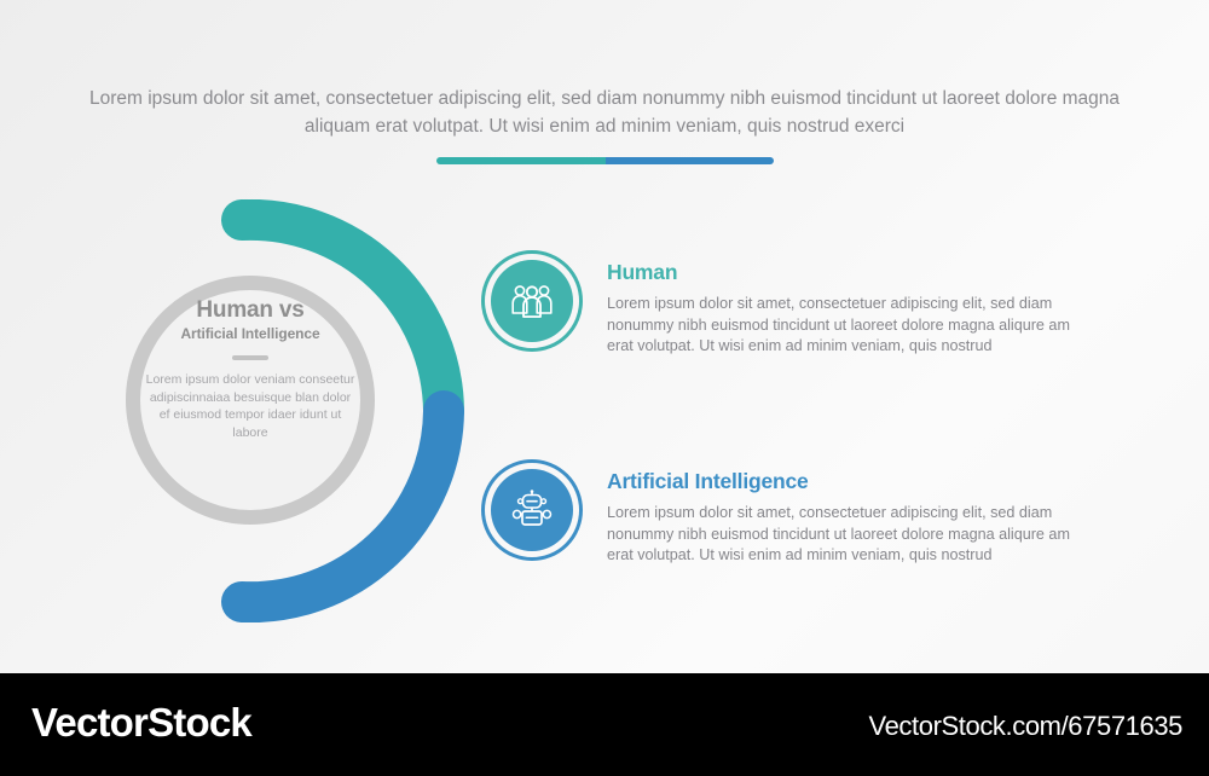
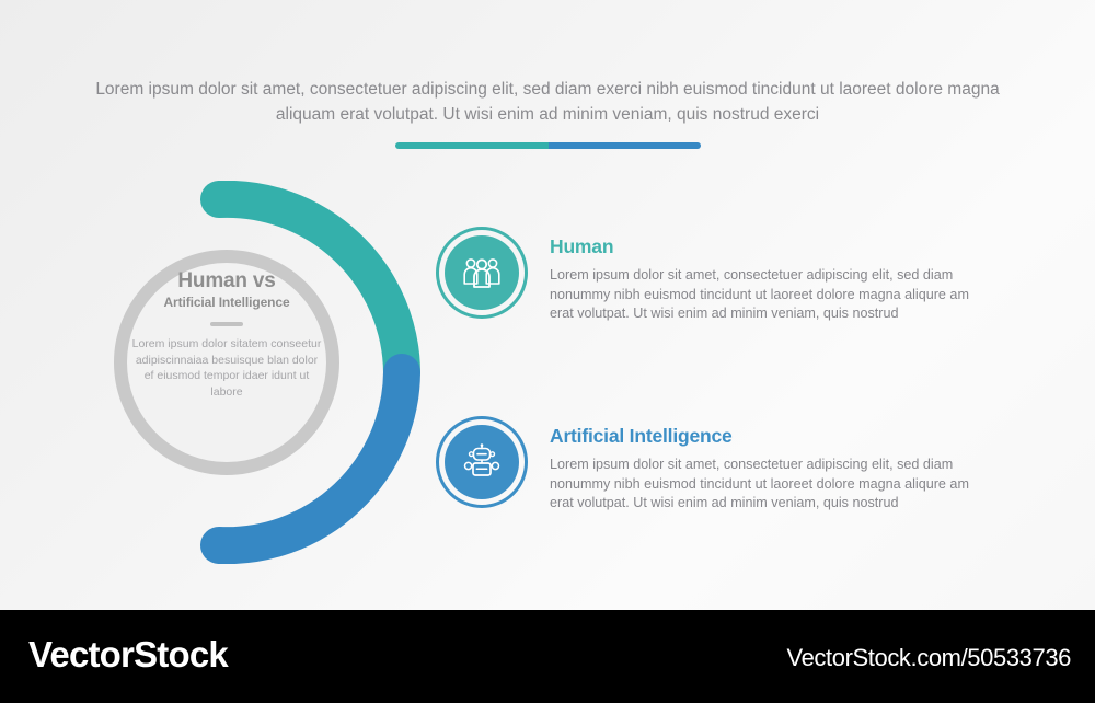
- Lorem ipsum dolor sit amet, consectetuer adipiscing elit, sed diam nonummy nibh euismod tincidunt ut laoreet dolore magna aliquam erat volutpat. Ut wisi enim ad minim veniam, quis nostrud exerci
+ Lorem ipsum dolor sit amet, consectetuer adipiscing elit, sed diam exerci nibh euismod tincidunt ut laoreet dolore magna aliquam erat volutpat. Ut wisi enim ad minim veniam, quis nostrud exerci
  Human vs
  Artificial Intelligence
- Lorem ipsum dolor veniam conseetur adipiscinnaiaa besuisque blan dolor ef eiusmod tempor idaer idunt ut labore
+ Lorem ipsum dolor sitatem conseetur adipiscinnaiaa besuisque blan dolor ef eiusmod tempor idaer idunt ut labore
  Human
  Lorem ipsum dolor sit amet, consectetuer adipiscing elit, sed diam nonummy nibh euismod tincidunt ut laoreet dolore magna aliqure am erat volutpat. Ut wisi enim ad minim veniam, quis nostrud
  Artificial Intelligence
  Lorem ipsum dolor sit amet, consectetuer adipiscing elit, sed diam nonummy nibh euismod tincidunt ut laoreet dolore magna aliqure am erat volutpat. Ut wisi enim ad minim veniam, quis nostrud
  VectorStock
- VectorStock.com/67571635
+ VectorStock.com/50533736
